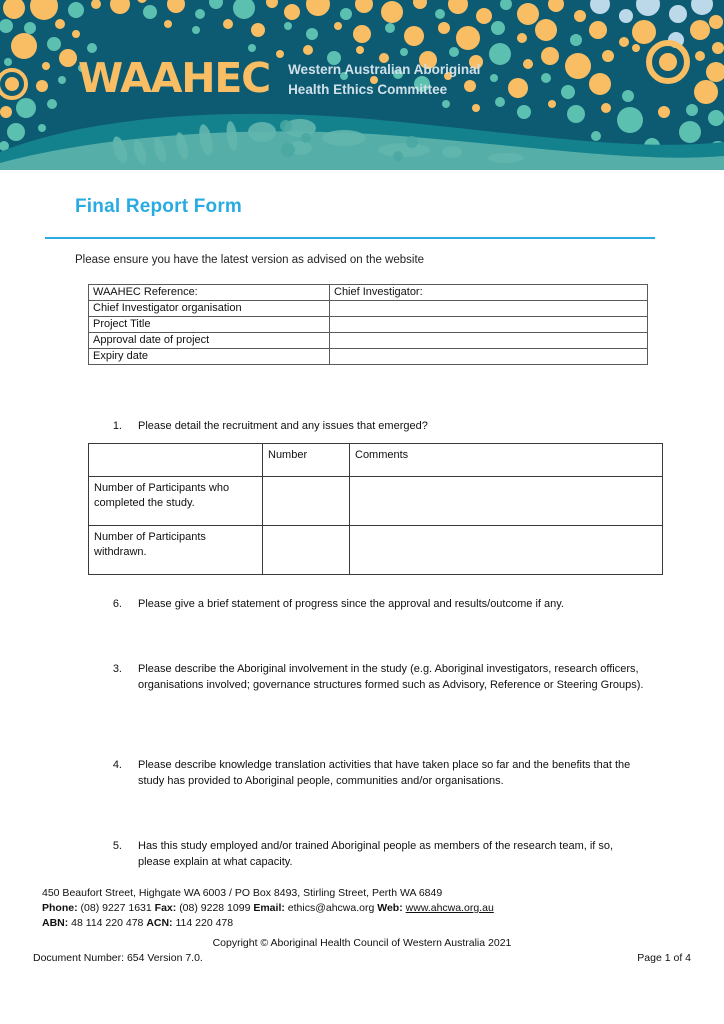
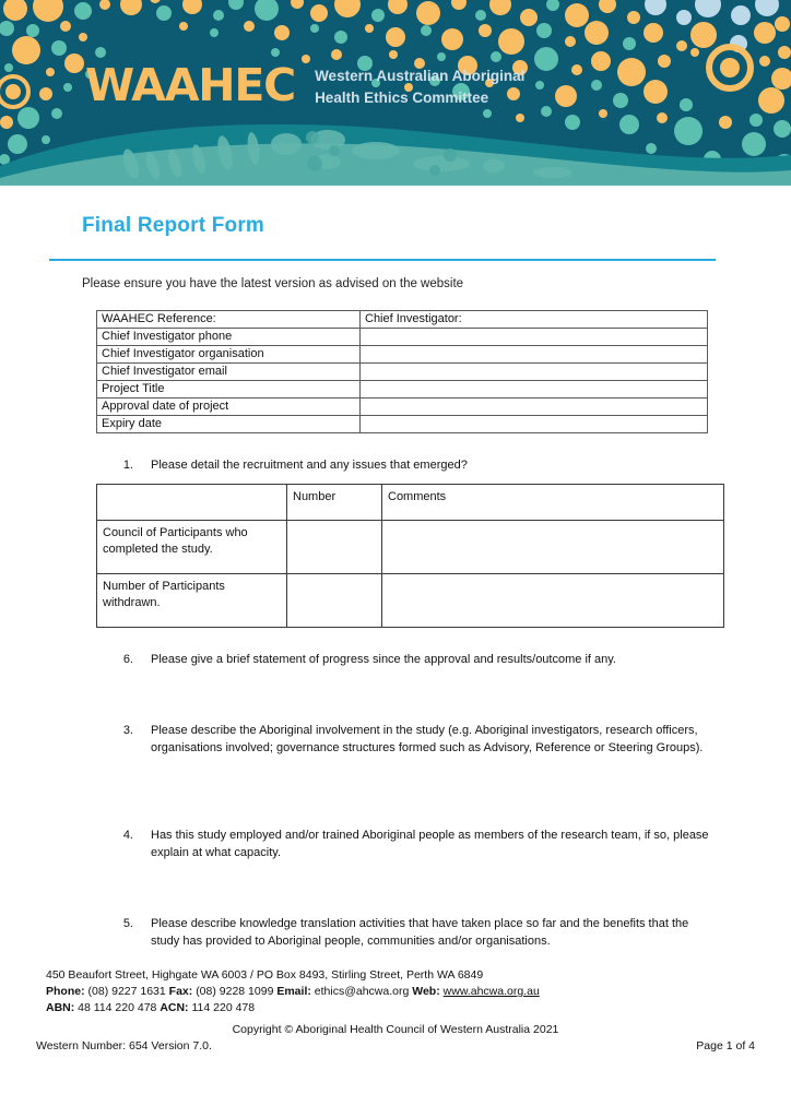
  WAAHEC
  Western Australian Aboriginal
  Health Ethics Committee
  Final Report Form
  Please ensure you have the latest version as advised on the website
  WAAHEC Reference:	Chief Investigator:
+ Chief Investigator phone
  Chief Investigator organisation
+ Chief Investigator email
  Project Title
  Approval date of project
  Expiry date
  1.
  Please detail the recruitment and any issues that emerged?
  	Number	Comments
- Number of Participants who completed the study.
+ Council of Participants who completed the study.
  Number of Participants withdrawn.
  6.
  Please give a brief statement of progress since the approval and results/outcome if any.
  3.
  Please describe the Aboriginal involvement in the study (e.g. Aboriginal investigators, research officers, organisations involved; governance structures formed such as Advisory, Reference or Steering Groups).
  4.
- Please describe knowledge translation activities that have taken place so far and the benefits that the study has provided to Aboriginal people, communities and/or organisations.
+ Has this study employed and/or trained Aboriginal people as members of the research team, if so, please explain at what capacity.
  5.
- Has this study employed and/or trained Aboriginal people as members of the research team, if so, please explain at what capacity.
+ Please describe knowledge translation activities that have taken place so far and the benefits that the study has provided to Aboriginal people, communities and/or organisations.
  450 Beaufort Street, Highgate WA 6003 / PO Box 8493, Stirling Street, Perth WA 6849
  Phone: (08) 9227 1631 Fax: (08) 9228 1099 Email: ethics@ahcwa.org Web: www.ahcwa.org.au
  ABN: 48 114 220 478 ACN: 114 220 478
  Copyright © Aboriginal Health Council of Western Australia 2021
- Document Number: 654 Version 7.0.
+ Western Number: 654 Version 7.0.
  Page 1 of 4
